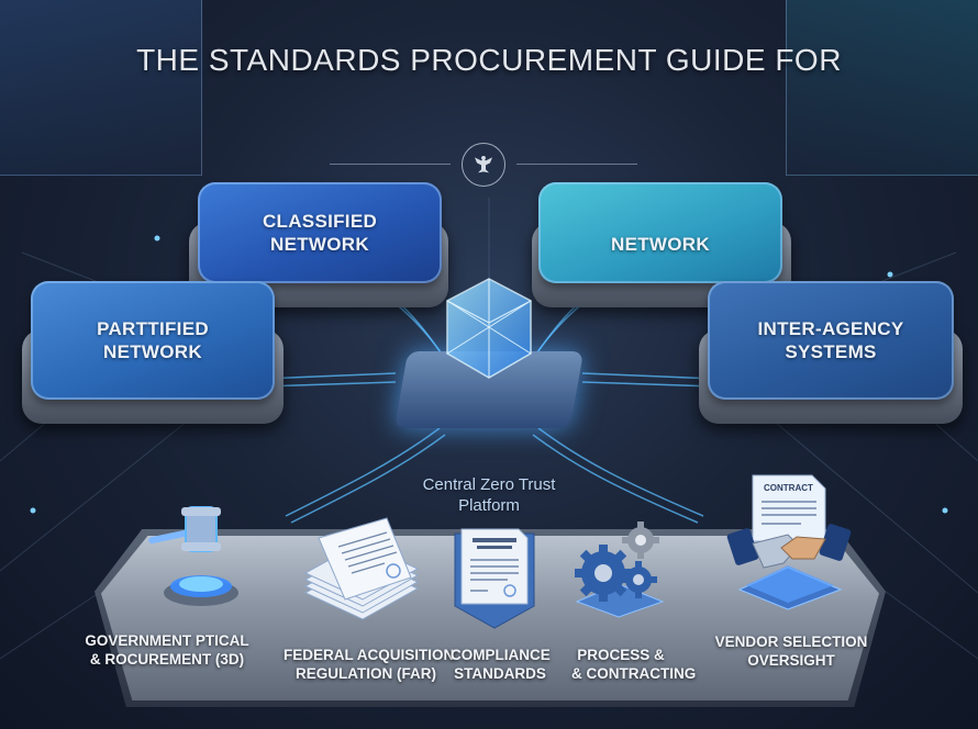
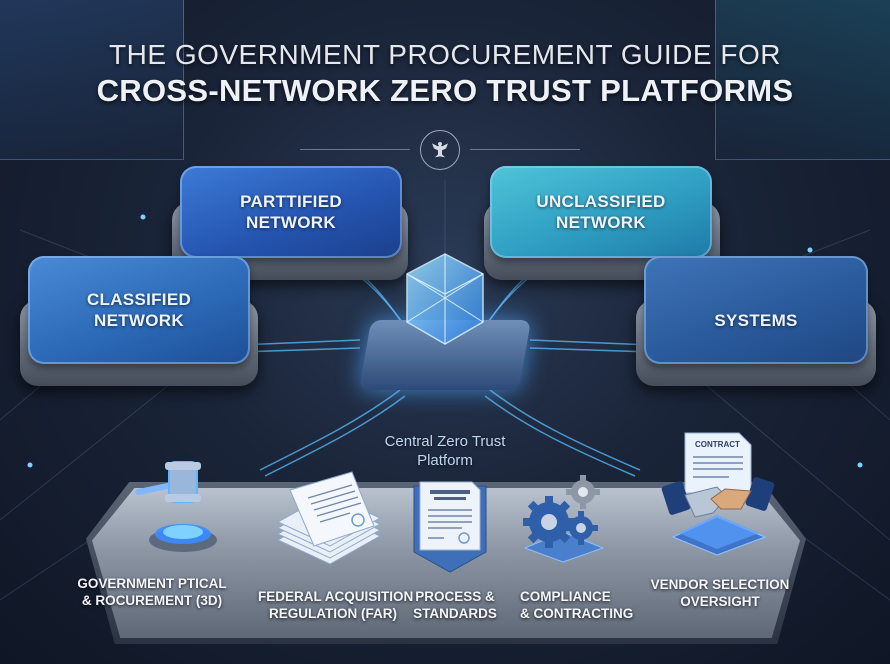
- THE STANDARDS PROCUREMENT GUIDE FOR
+ THE GOVERNMENT PROCUREMENT GUIDE FOR
+ CROSS-NETWORK ZERO TRUST PLATFORMS
- CLASSIFIED
+ PARTTIFIED
  NETWORK
+ UNCLASSIFIED
  NETWORK
- PARTTIFIED
+ CLASSIFIED
  NETWORK
- INTER-AGENCY
  SYSTEMS
  Central Zero Trust
  Platform
  GOVERNMENT PTICAL
  & ROCUREMENT (3D)
  FEDERAL ACQUISITION
  REGULATION (FAR)
- COMPLIANCE
+ PROCESS &
  STANDARDS
- PROCESS &
+ COMPLIANCE
  & CONTRACTING
  CONTRACT
  VENDOR SELECTION
  OVERSIGHT
